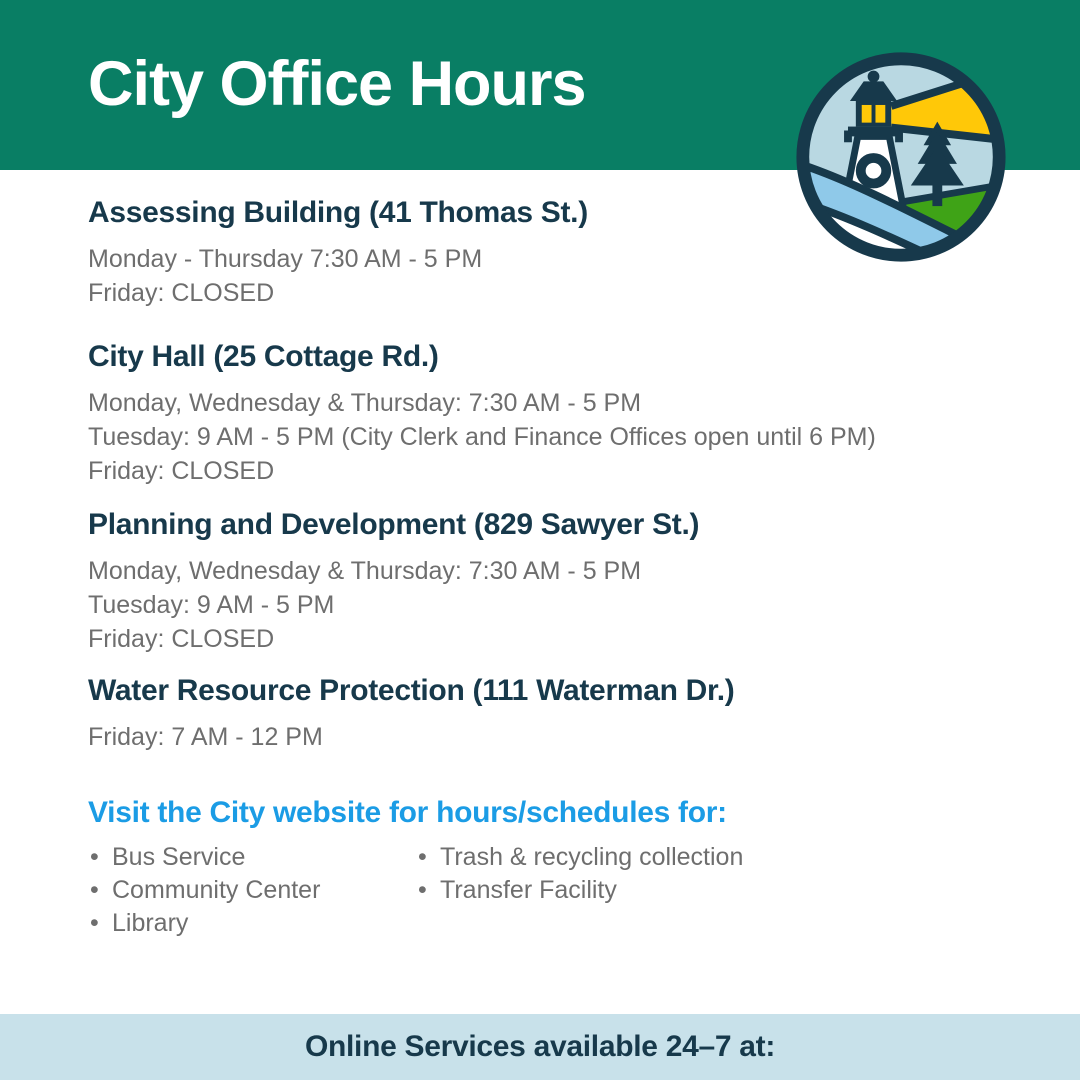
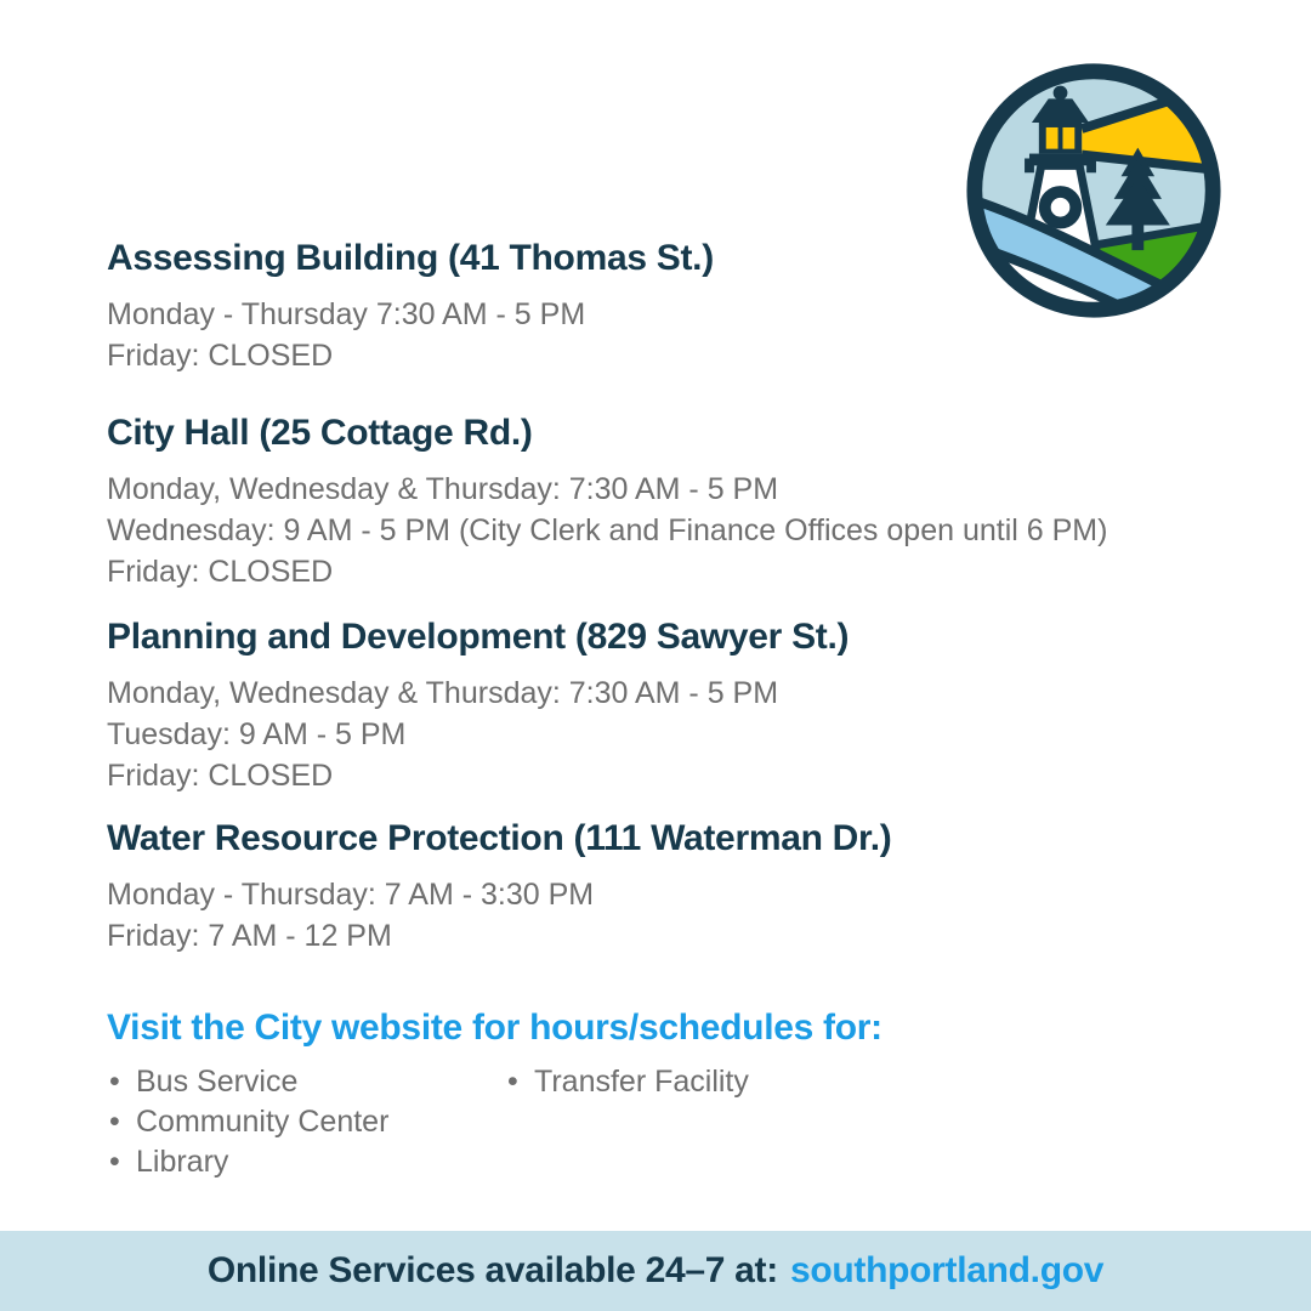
- City Office Hours
  Assessing Building (41 Thomas St.)
  Monday - Thursday 7:30 AM - 5 PM
  Friday: CLOSED
  City Hall (25 Cottage Rd.)
  Monday, Wednesday & Thursday: 7:30 AM - 5 PM
- Tuesday: 9 AM - 5 PM (City Clerk and Finance Offices open until 6 PM)
+ Wednesday: 9 AM - 5 PM (City Clerk and Finance Offices open until 6 PM)
  Friday: CLOSED
  Planning and Development (829 Sawyer St.)
  Monday, Wednesday & Thursday: 7:30 AM - 5 PM
  Tuesday: 9 AM - 5 PM
  Friday: CLOSED
  Water Resource Protection (111 Waterman Dr.)
+ Monday - Thursday: 7 AM - 3:30 PM
  Friday: 7 AM - 12 PM
  Visit the City website for hours/schedules for:
  Bus Service
  Community Center
  Library
- Trash & recycling collection
  Transfer Facility
  Online Services available 24–7 at:
+ southportland.gov
